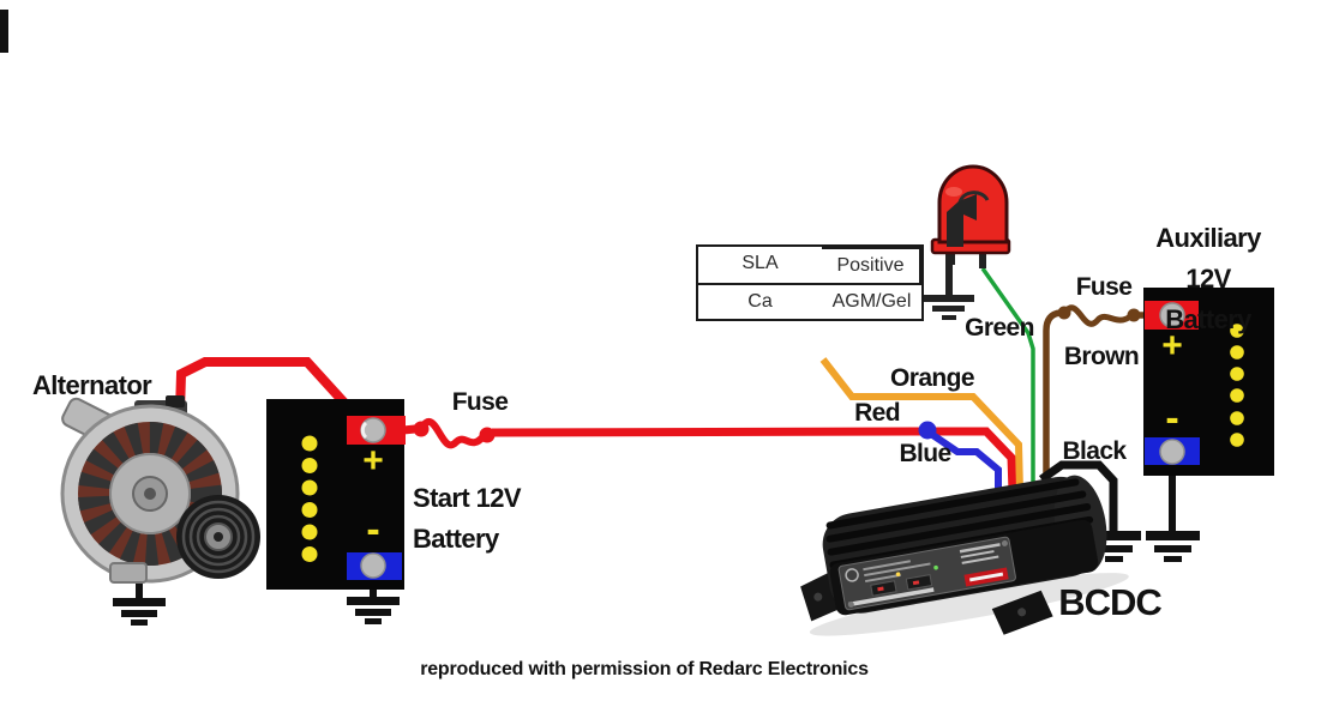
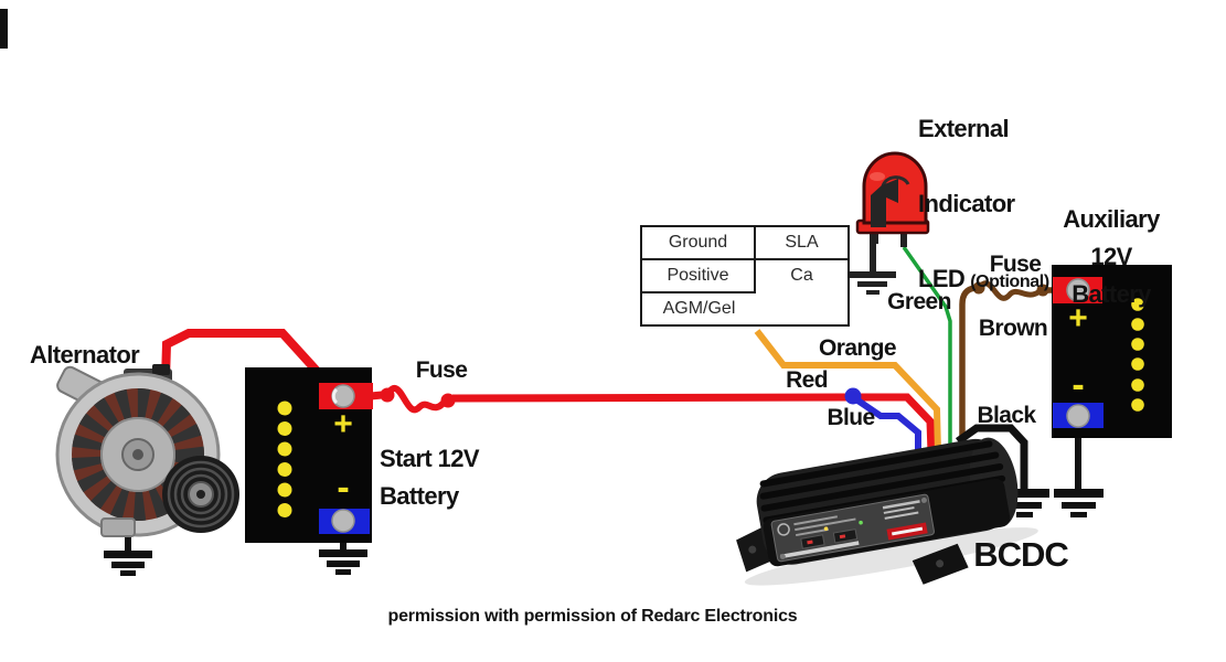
  +
  -
  +
  -
  Alternator
  Fuse
  Start 12V
  Battery
+ External
+ Indicator
+ LED (Optional)
  Auxiliary 12V
  Battery
  Fuse
  Green
  Brown
  Orange
  Red
  Blue
  Black
  BCDC
- reproduced with permission of Redarc Electronics
+ permission with permission of Redarc Electronics
+ Ground
  SLA
  Positive
  Ca
  AGM/Gel
